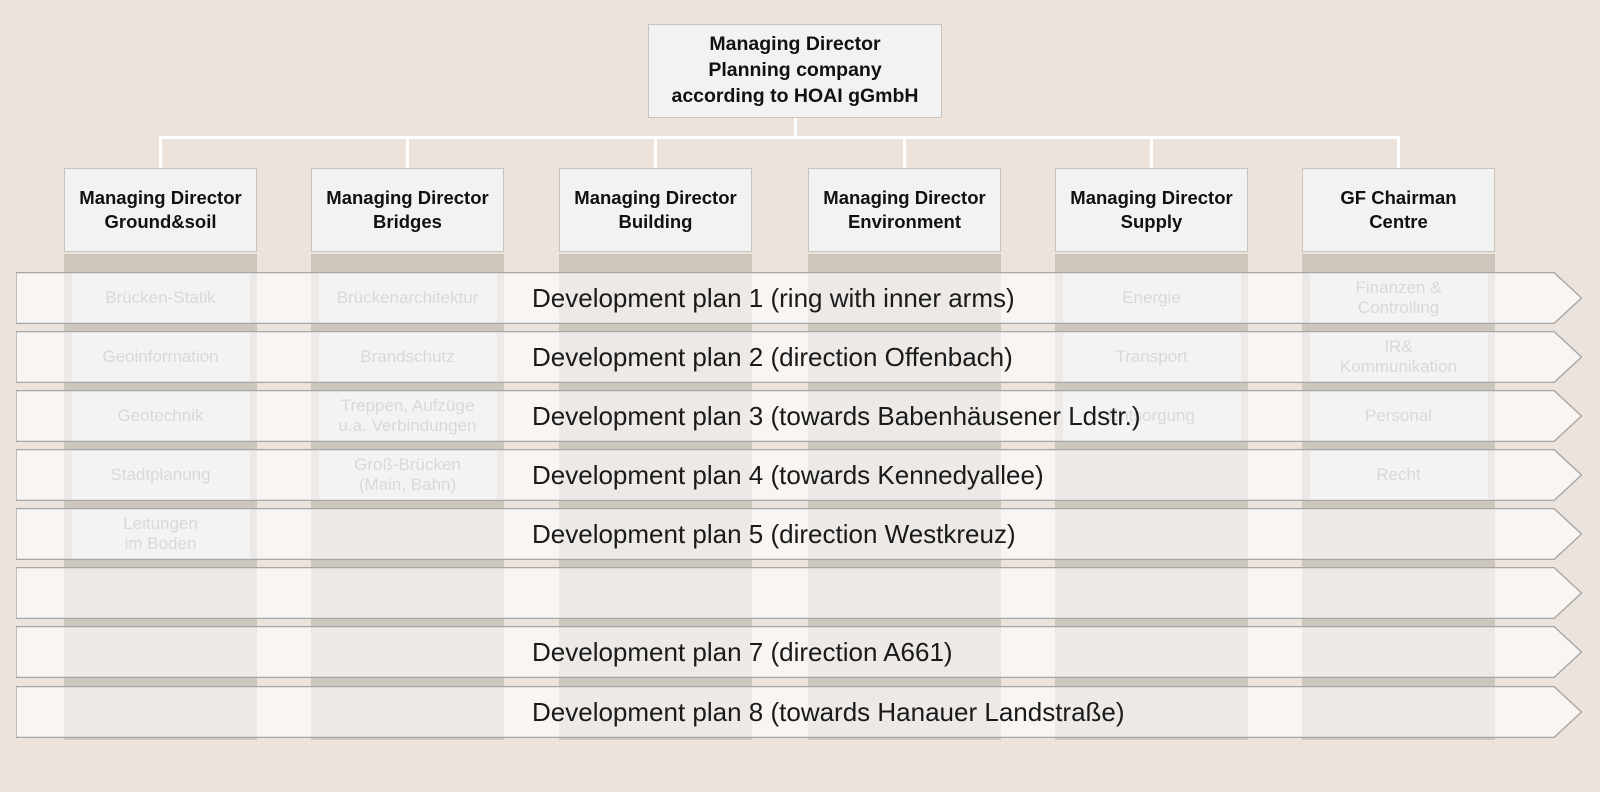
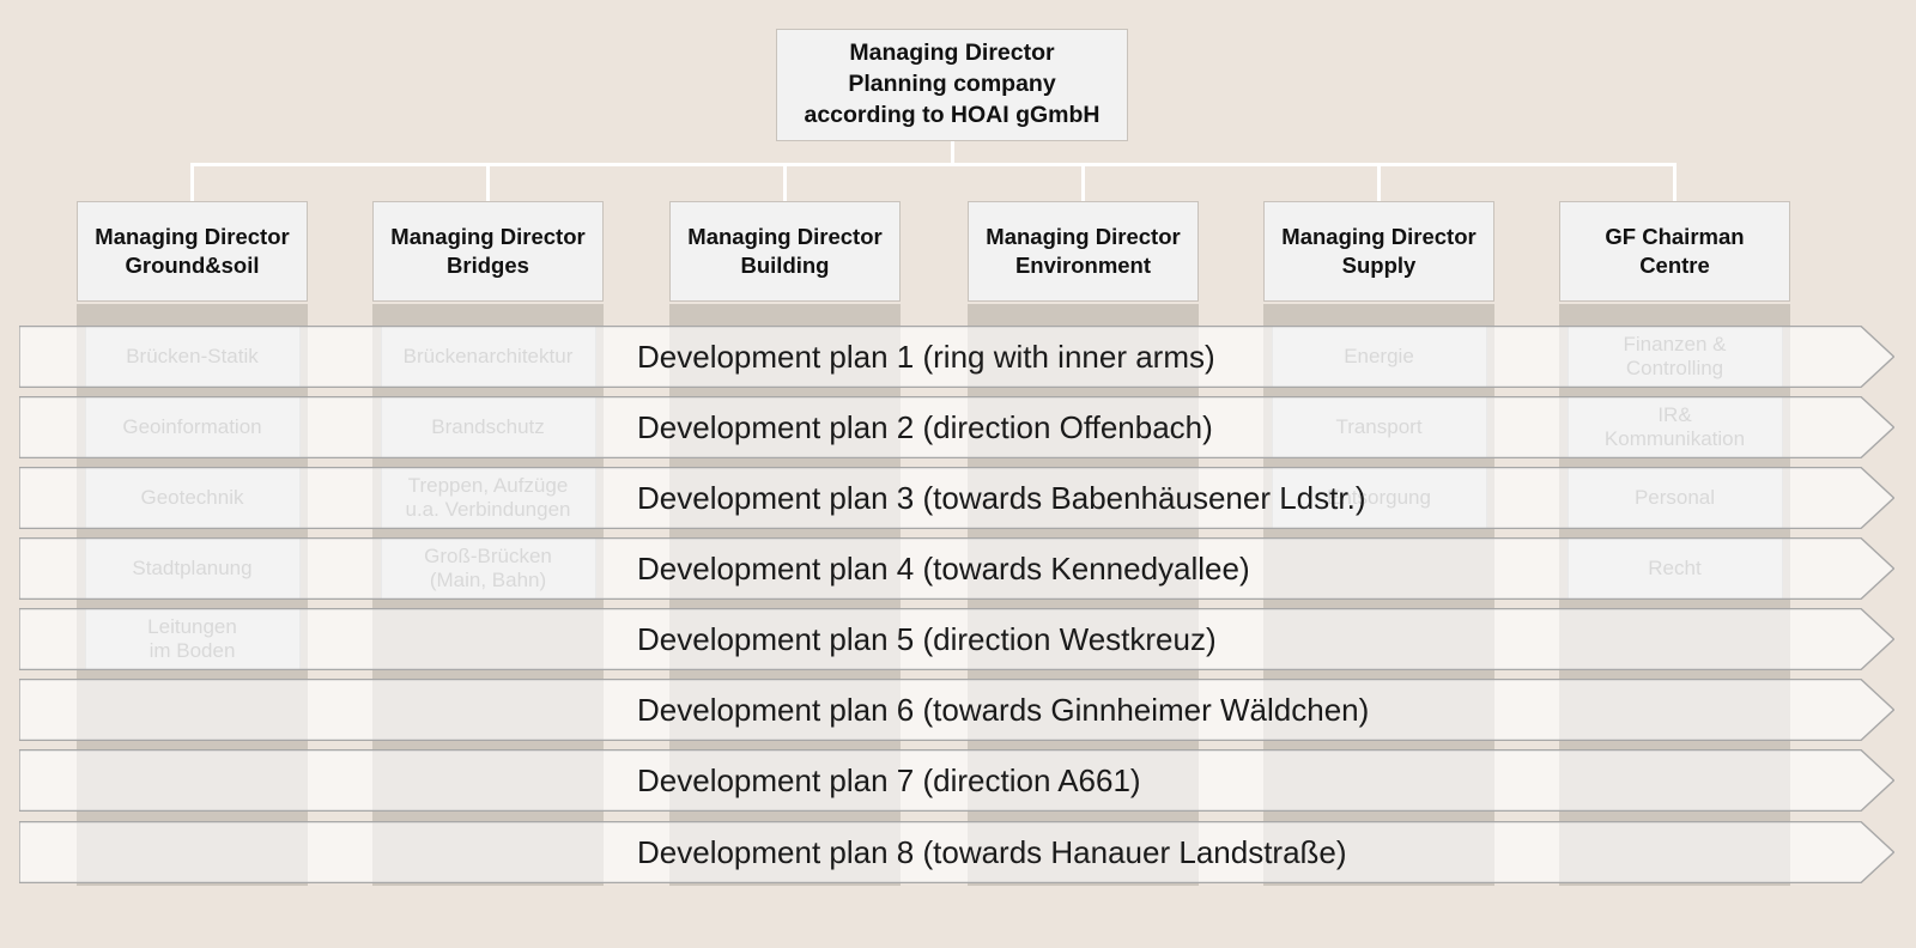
  Managing Director
  Planning company
  according to HOAI gGmbH
  Managing Director
  Ground&soil
  Managing Director
  Bridges
  Managing Director
  Building
  Managing Director
  Environment
  Managing Director
  Supply
  GF Chairman
  Centre
  Brücken-Statik
  Geoinformation
  Geotechnik
  Stadtplanung
  Leitungen
  im Boden
  Brückenarchitektur
  Brandschutz
  Treppen, Aufzüge
  u.a. Verbindungen
  Groß-Brücken
  (Main, Bahn)
  Energie
  Transport
  Entsorgung
  Finanzen &
  Controlling
  IR&
  Kommunikation
  Personal
  Recht
  Development plan 1 (ring with inner arms)
  Development plan 2 (direction Offenbach)
  Development plan 3 (towards Babenhäusener Ldstr.)
  Development plan 4 (towards Kennedyallee)
  Development plan 5 (direction Westkreuz)
+ Development plan 6 (towards Ginnheimer Wäldchen)
  Development plan 7 (direction A661)
  Development plan 8 (towards Hanauer Landstraße)
